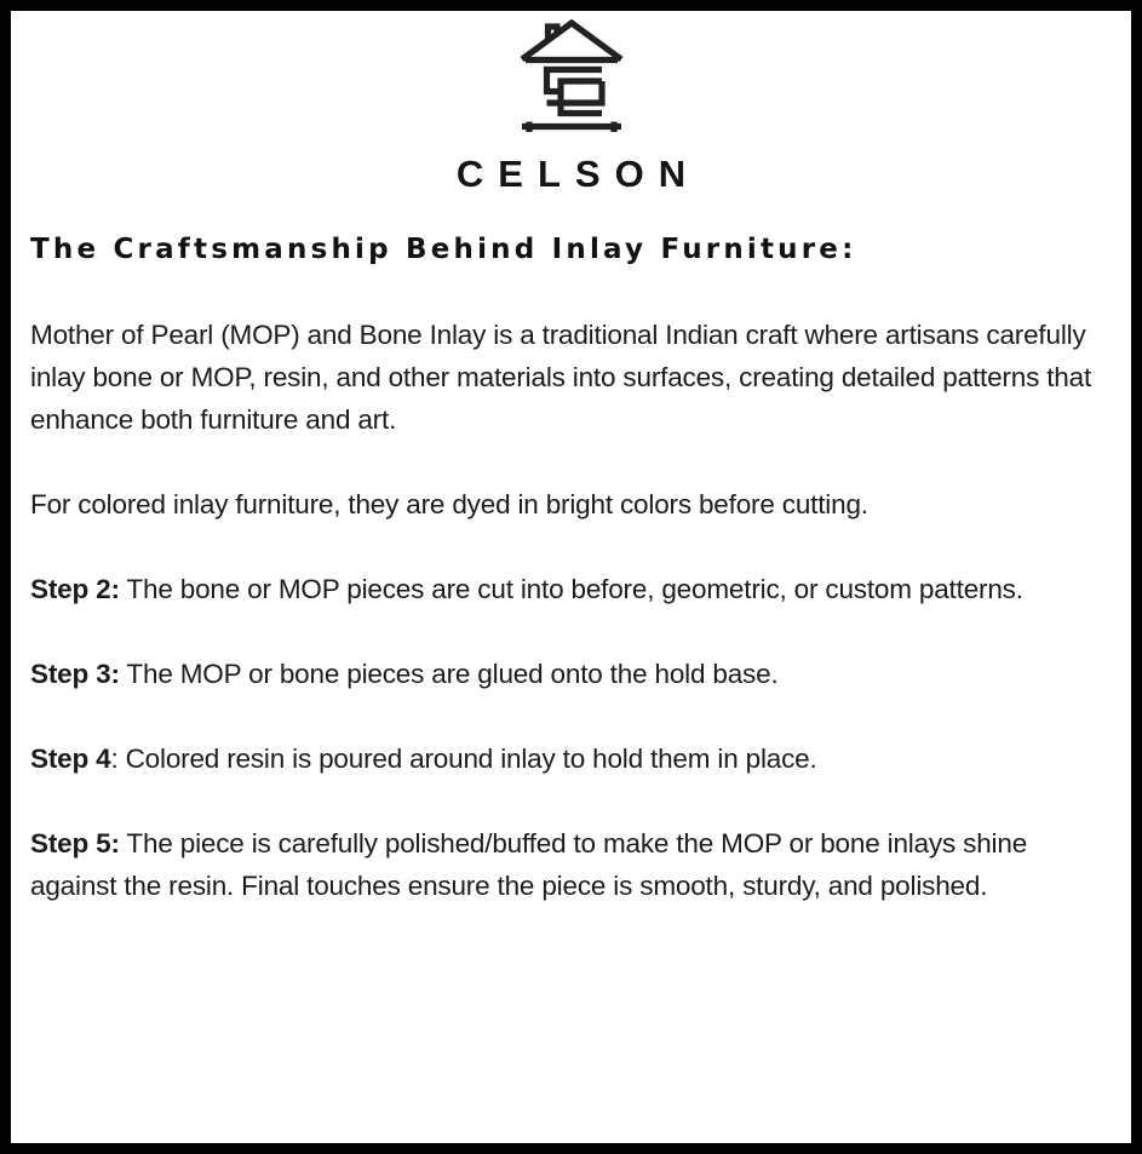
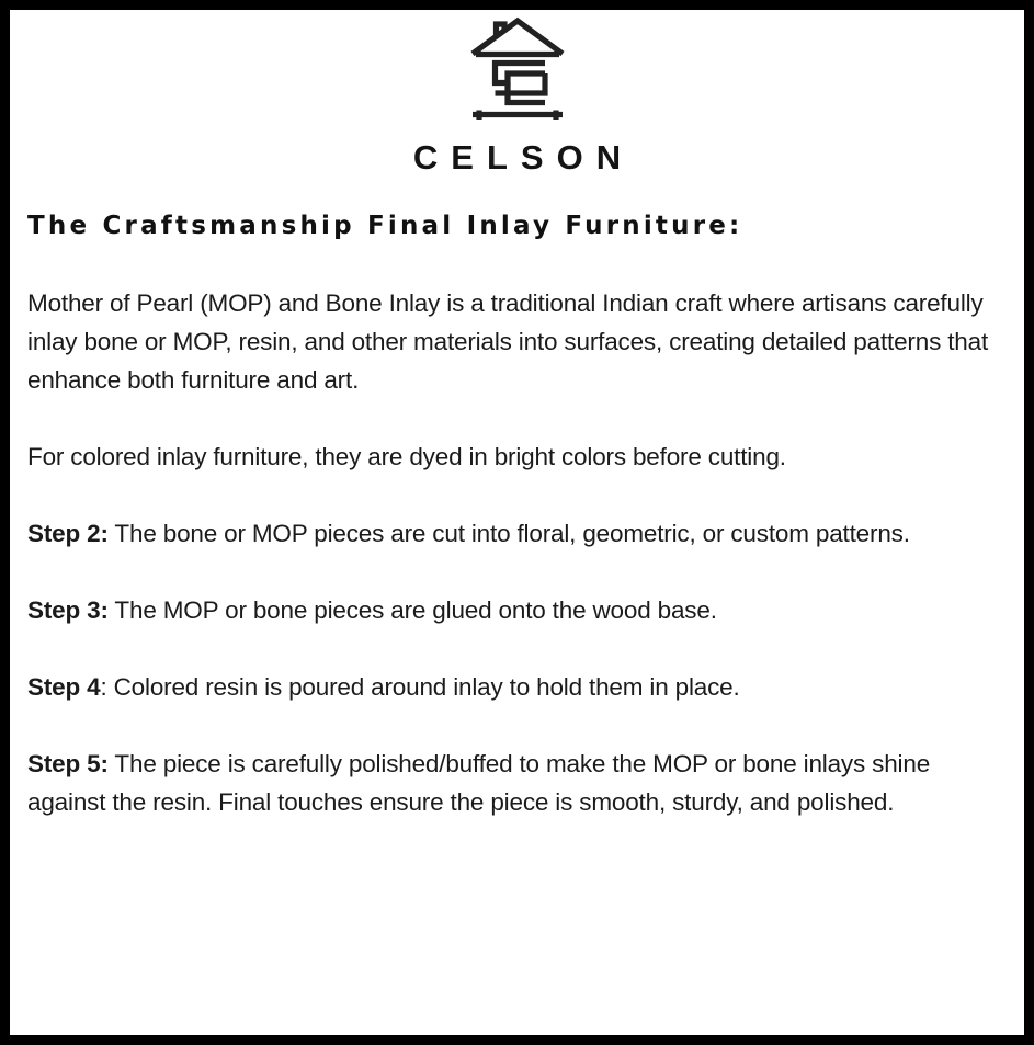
  CELSON
- The Craftsmanship Behind Inlay Furniture:
+ The Craftsmanship Final Inlay Furniture:
  Mother of Pearl (MOP) and Bone Inlay is a traditional Indian craft where artisans carefully inlay bone or MOP, resin, and other materials into surfaces, creating detailed patterns that enhance both furniture and art.
  For colored inlay furniture, they are dyed in bright colors before cutting.
- Step 2: The bone or MOP pieces are cut into before, geometric, or custom patterns.
+ Step 2: The bone or MOP pieces are cut into floral, geometric, or custom patterns.
- Step 3: The MOP or bone pieces are glued onto the hold base.
+ Step 3: The MOP or bone pieces are glued onto the wood base.
  Step 4: Colored resin is poured around inlay to hold them in place.
  Step 5: The piece is carefully polished/buffed to make the MOP or bone inlays shine against the resin. Final touches ensure the piece is smooth, sturdy, and polished.
